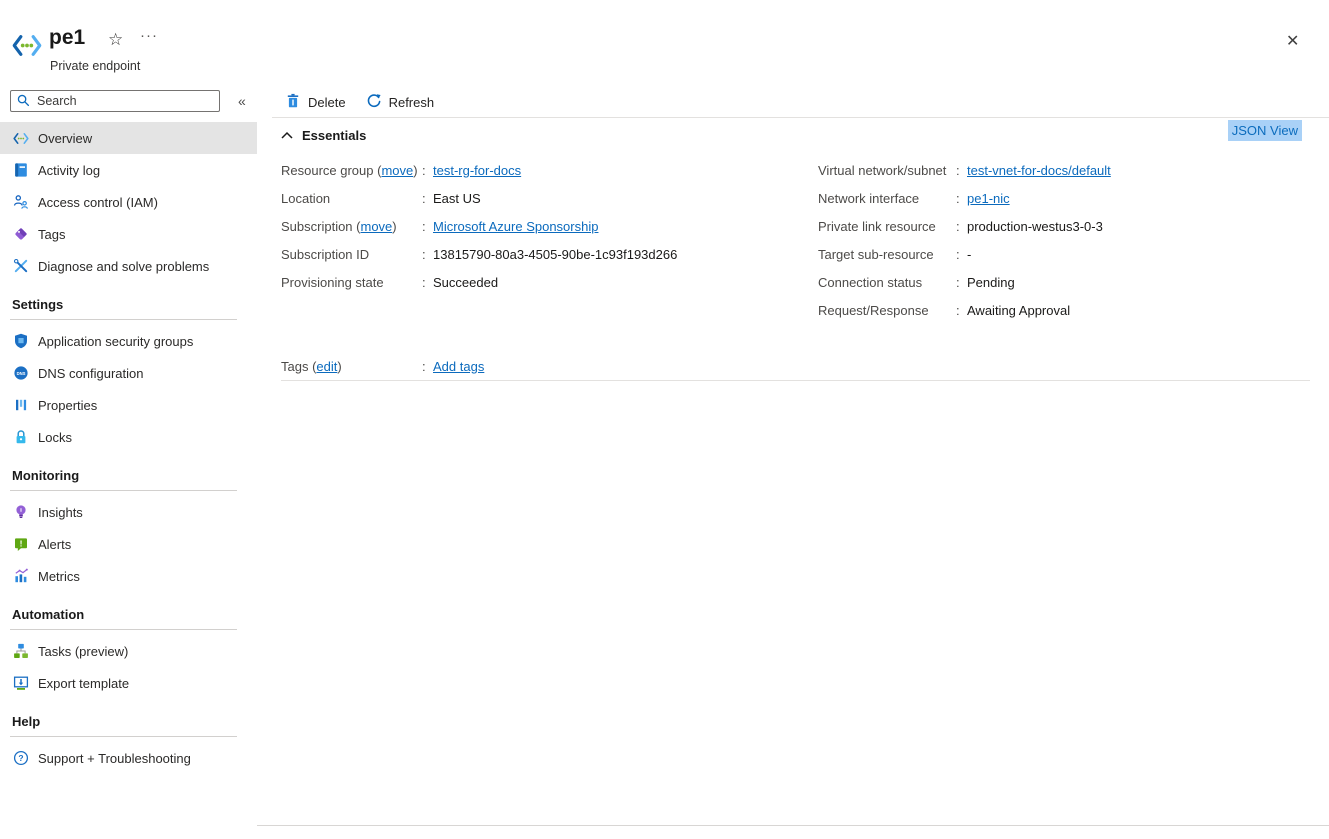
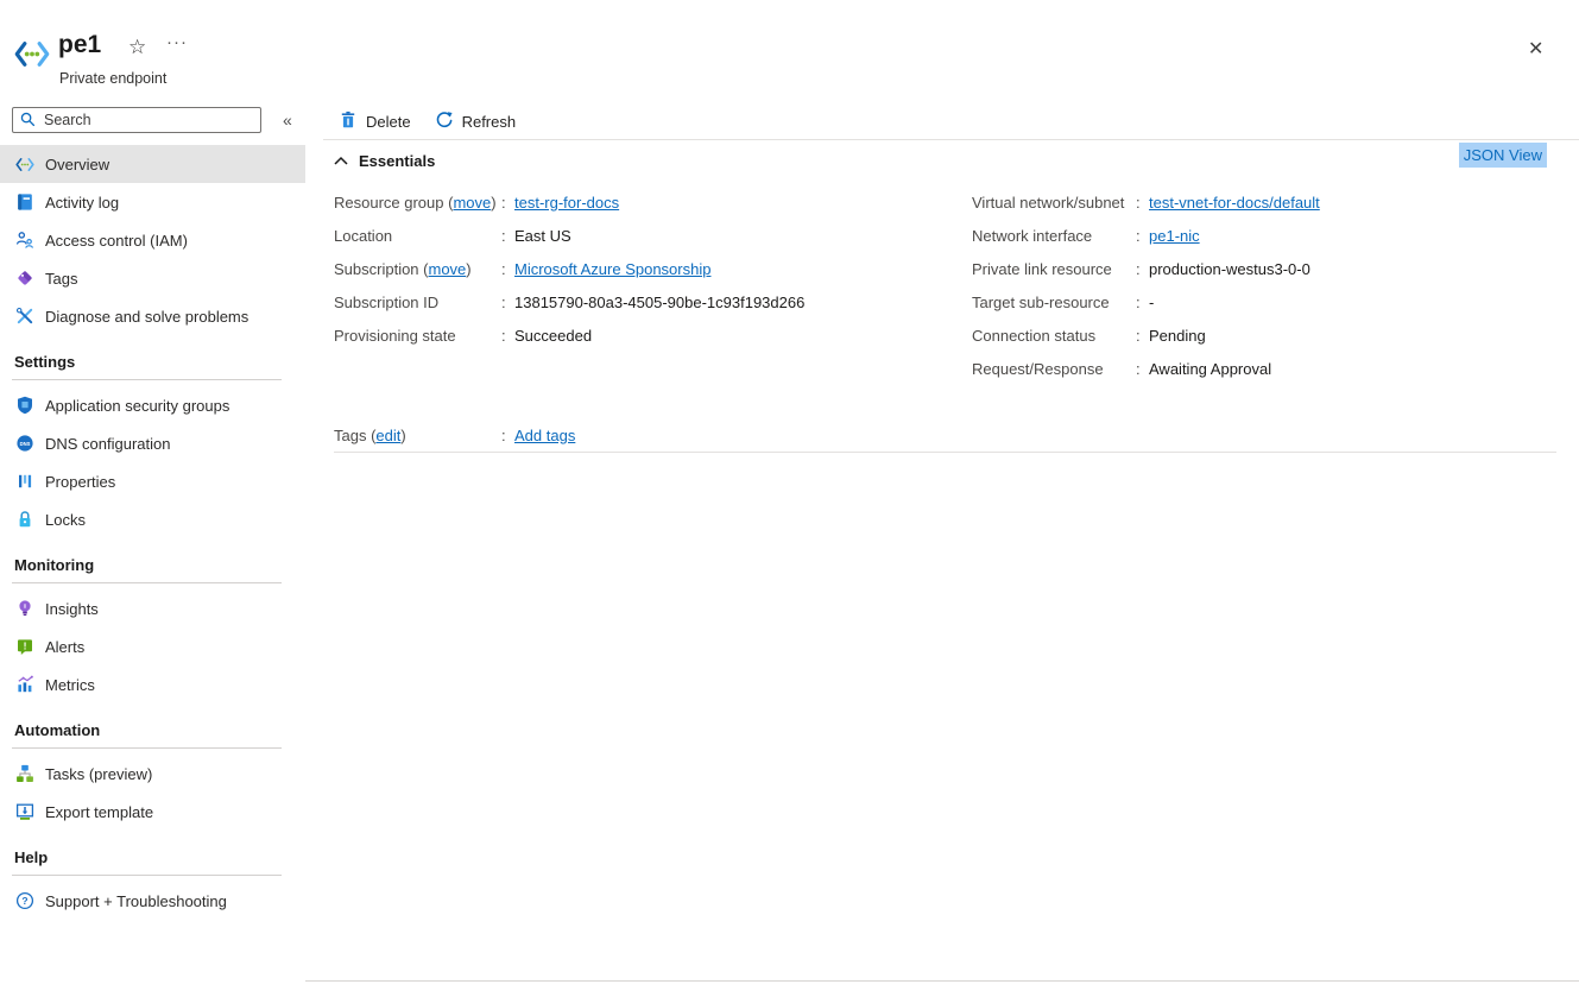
  pe1
  ☆
  ···
  Private endpoint
  ✕
  Search
  «
  Overview
  Activity log
  Access control (IAM)
  Tags
  Diagnose and solve problems
  Settings
  Application security groups
  DNS configuration
  Properties
  Locks
  Monitoring
  Insights
  !
  Alerts
  Metrics
  Automation
  Tasks (preview)
  Export template
  Help
  ?
  Support + Troubleshooting
  Delete
  Refresh
  Essentials
  JSON View
  Resource group (move)
  :
  test-rg-for-docs
  Location
  :
  East US
  Subscription (move)
  :
  Microsoft Azure Sponsorship
  Subscription ID
  :
  13815790-80a3-4505-90be-1c93f193d266
  Provisioning state
  :
  Succeeded
  Virtual network/subnet
  :
  test-vnet-for-docs/default
  Network interface
  :
  pe1-nic
  Private link resource
  :
- production-westus3-0-3
+ production-westus3-0-0
  Target sub-resource
  :
  -
  Connection status
  :
  Pending
  Request/Response
  :
  Awaiting Approval
  Tags (edit)
  :
  Add tags
